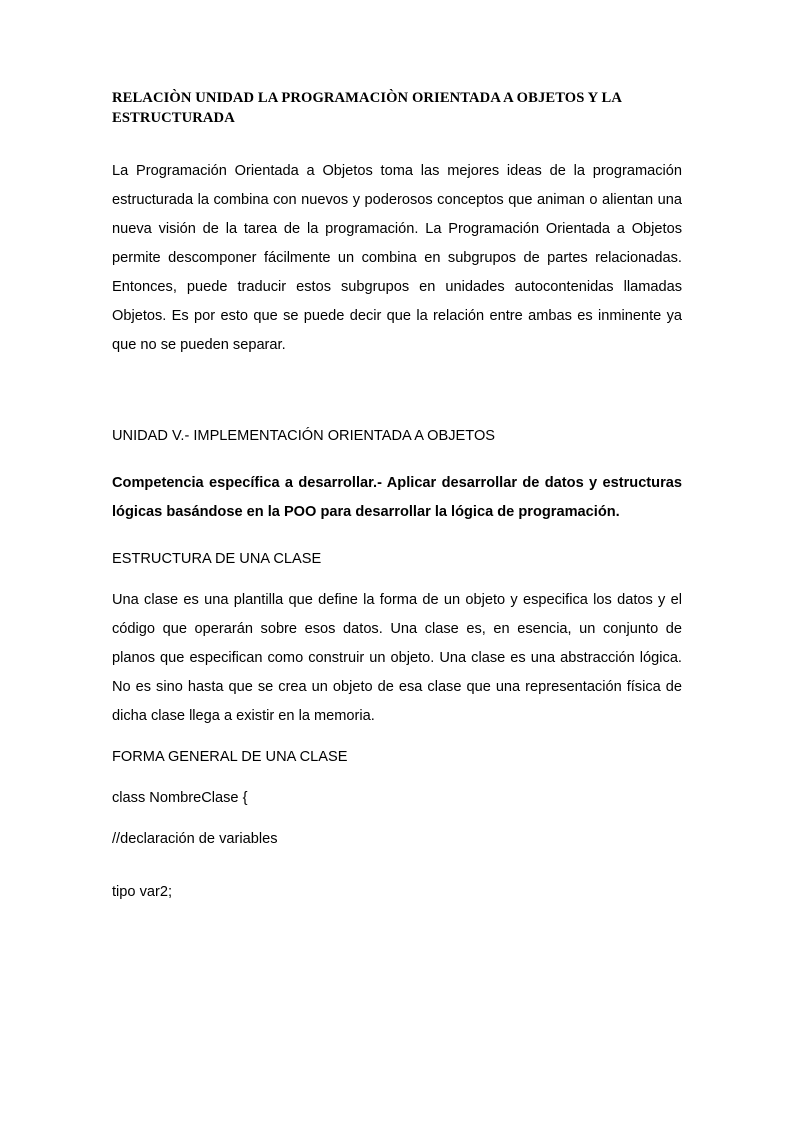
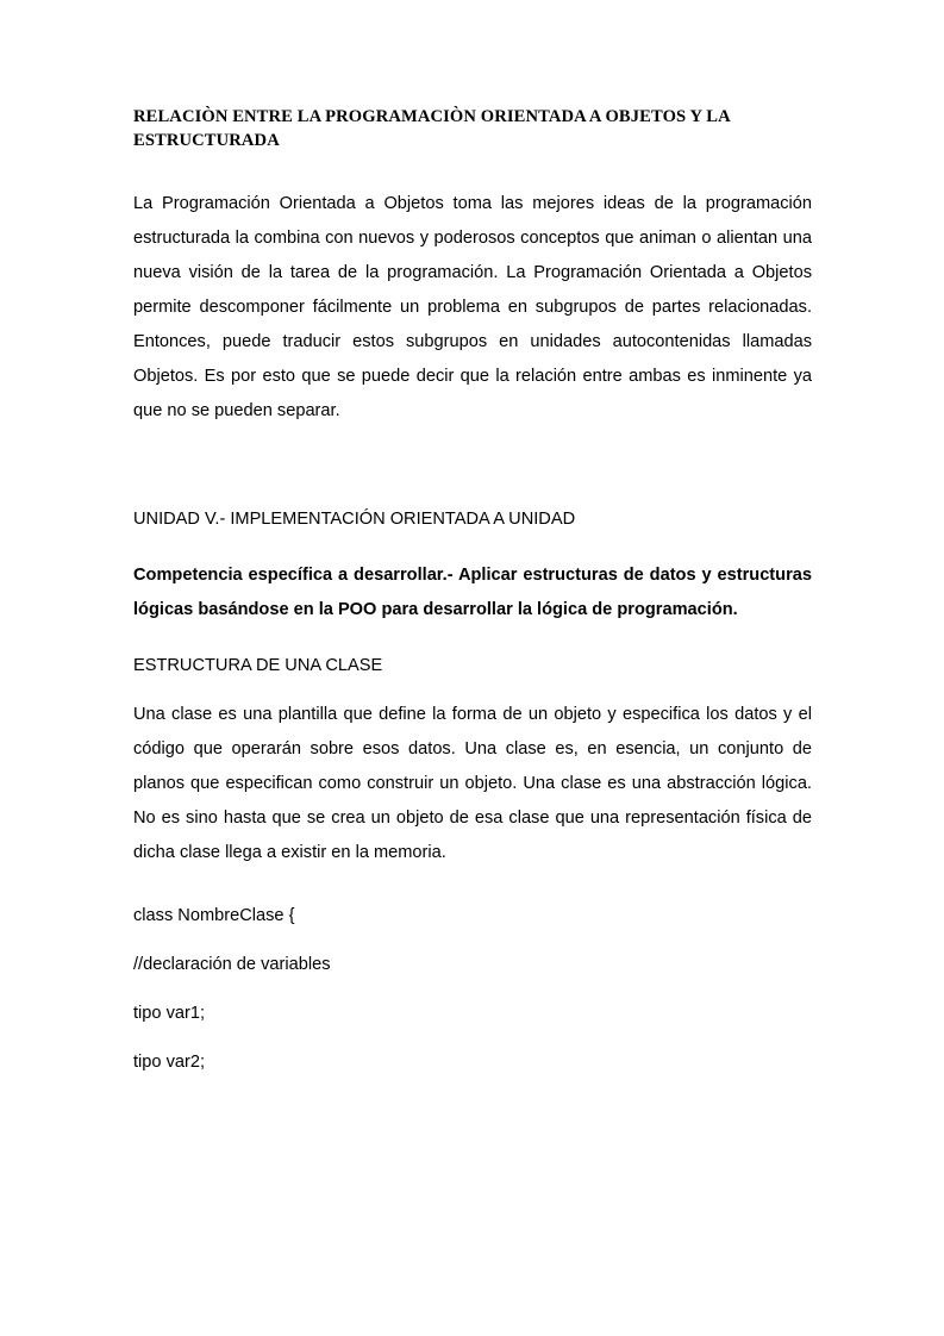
- RELACIÒN UNIDAD LA PROGRAMACIÒN ORIENTADA A OBJETOS Y LA
+ RELACIÒN ENTRE LA PROGRAMACIÒN ORIENTADA A OBJETOS Y LA
  ESTRUCTURADA
- La Programación Orientada a Objetos toma las mejores ideas de la programación estructurada la combina con nuevos y poderosos conceptos que animan o alientan una nueva visión de la tarea de la programación. La Programación Orientada a Objetos permite descomponer fácilmente un combina en subgrupos de partes relacionadas. Entonces, puede traducir estos subgrupos en unidades autocontenidas llamadas Objetos. Es por esto que se puede decir que la relación entre ambas es inminente ya que no se pueden separar.
+ La Programación Orientada a Objetos toma las mejores ideas de la programación estructurada la combina con nuevos y poderosos conceptos que animan o alientan una nueva visión de la tarea de la programación. La Programación Orientada a Objetos permite descomponer fácilmente un problema en subgrupos de partes relacionadas. Entonces, puede traducir estos subgrupos en unidades autocontenidas llamadas Objetos. Es por esto que se puede decir que la relación entre ambas es inminente ya que no se pueden separar.
- UNIDAD V.- IMPLEMENTACIÓN ORIENTADA A OBJETOS
+ UNIDAD V.- IMPLEMENTACIÓN ORIENTADA A UNIDAD
- Competencia específica a desarrollar.- Aplicar desarrollar de datos y estructuras lógicas basándose en la POO para desarrollar la lógica de programación.
+ Competencia específica a desarrollar.- Aplicar estructuras de datos y estructuras lógicas basándose en la POO para desarrollar la lógica de programación.
  ESTRUCTURA DE UNA CLASE
  Una clase es una plantilla que define la forma de un objeto y especifica los datos y el código que operarán sobre esos datos. Una clase es, en esencia, un conjunto de planos que especifican como construir un objeto. Una clase es una abstracción lógica. No es sino hasta que se crea un objeto de esa clase que una representación física de dicha clase llega a existir en la memoria.
- FORMA GENERAL DE UNA CLASE
  class NombreClase {
  //declaración de variables
+ tipo var1;
  tipo var2;
